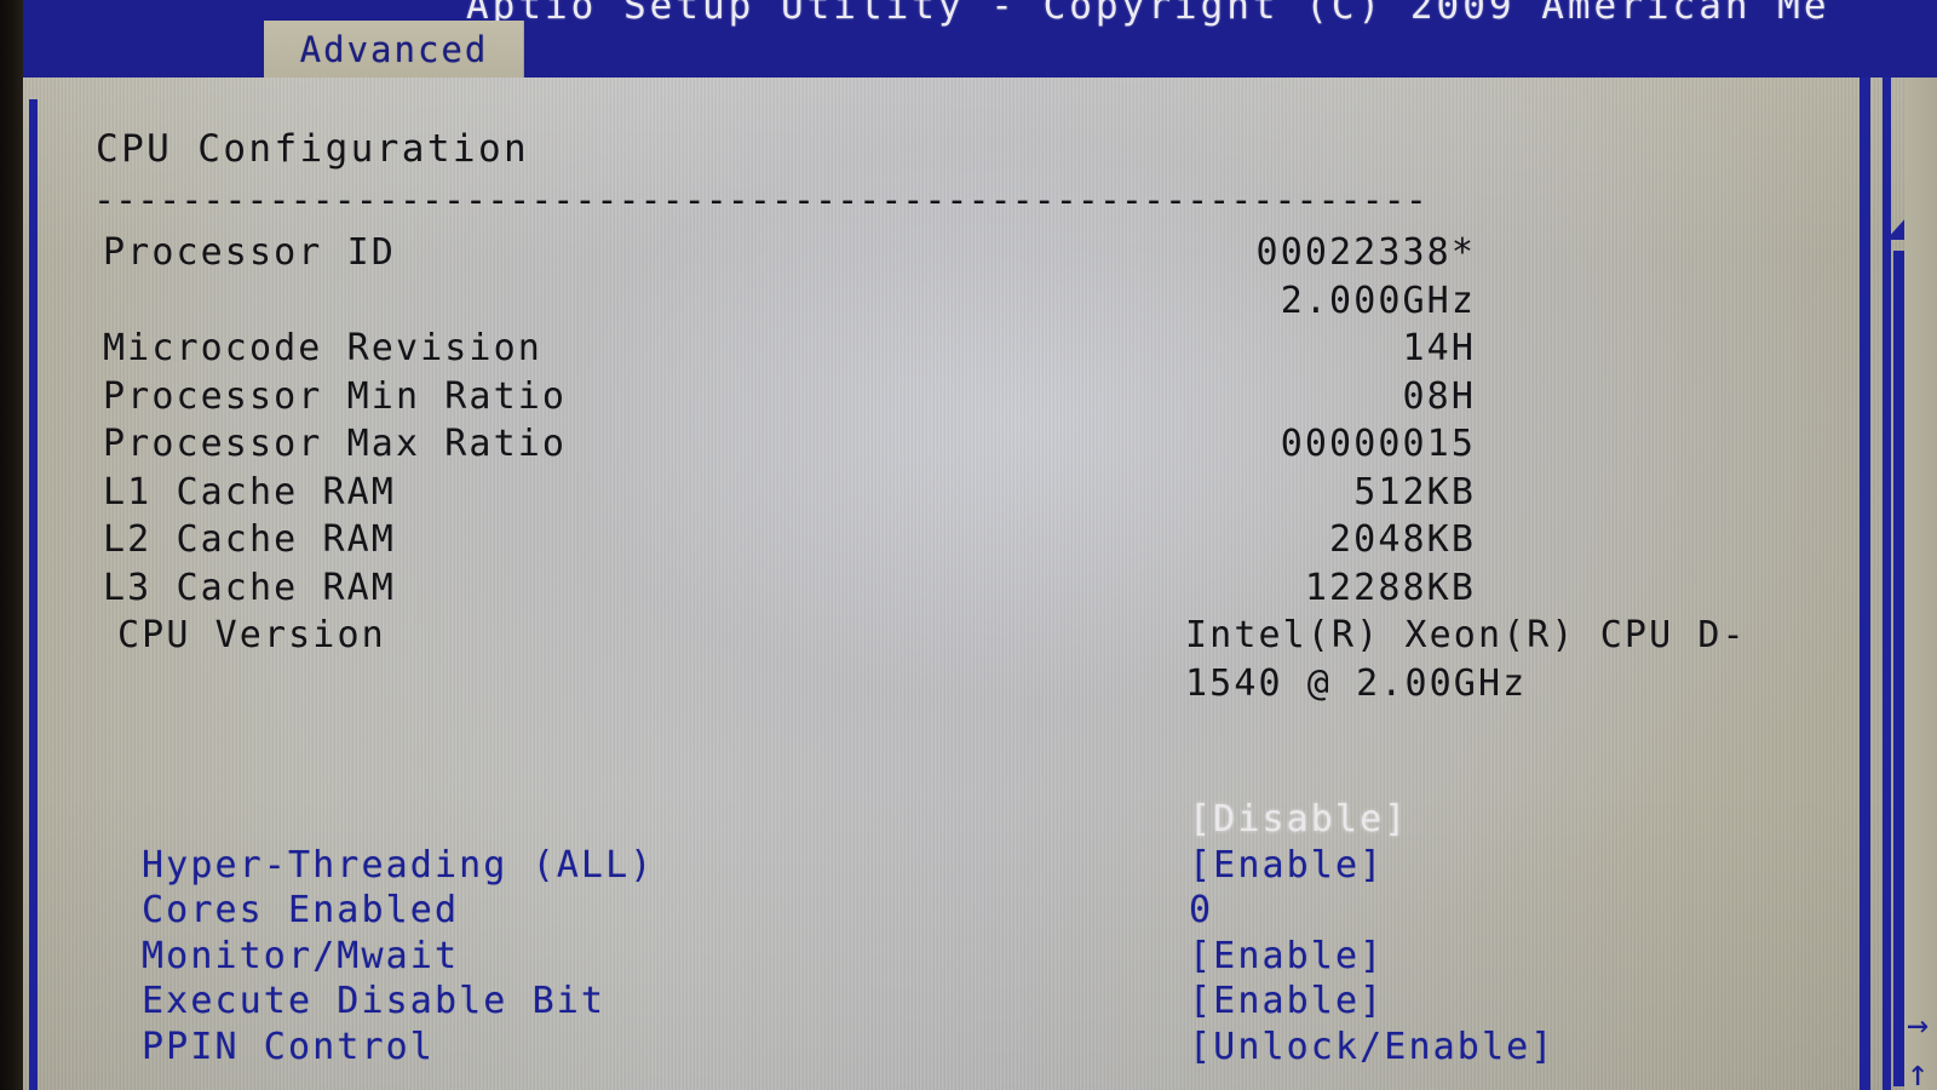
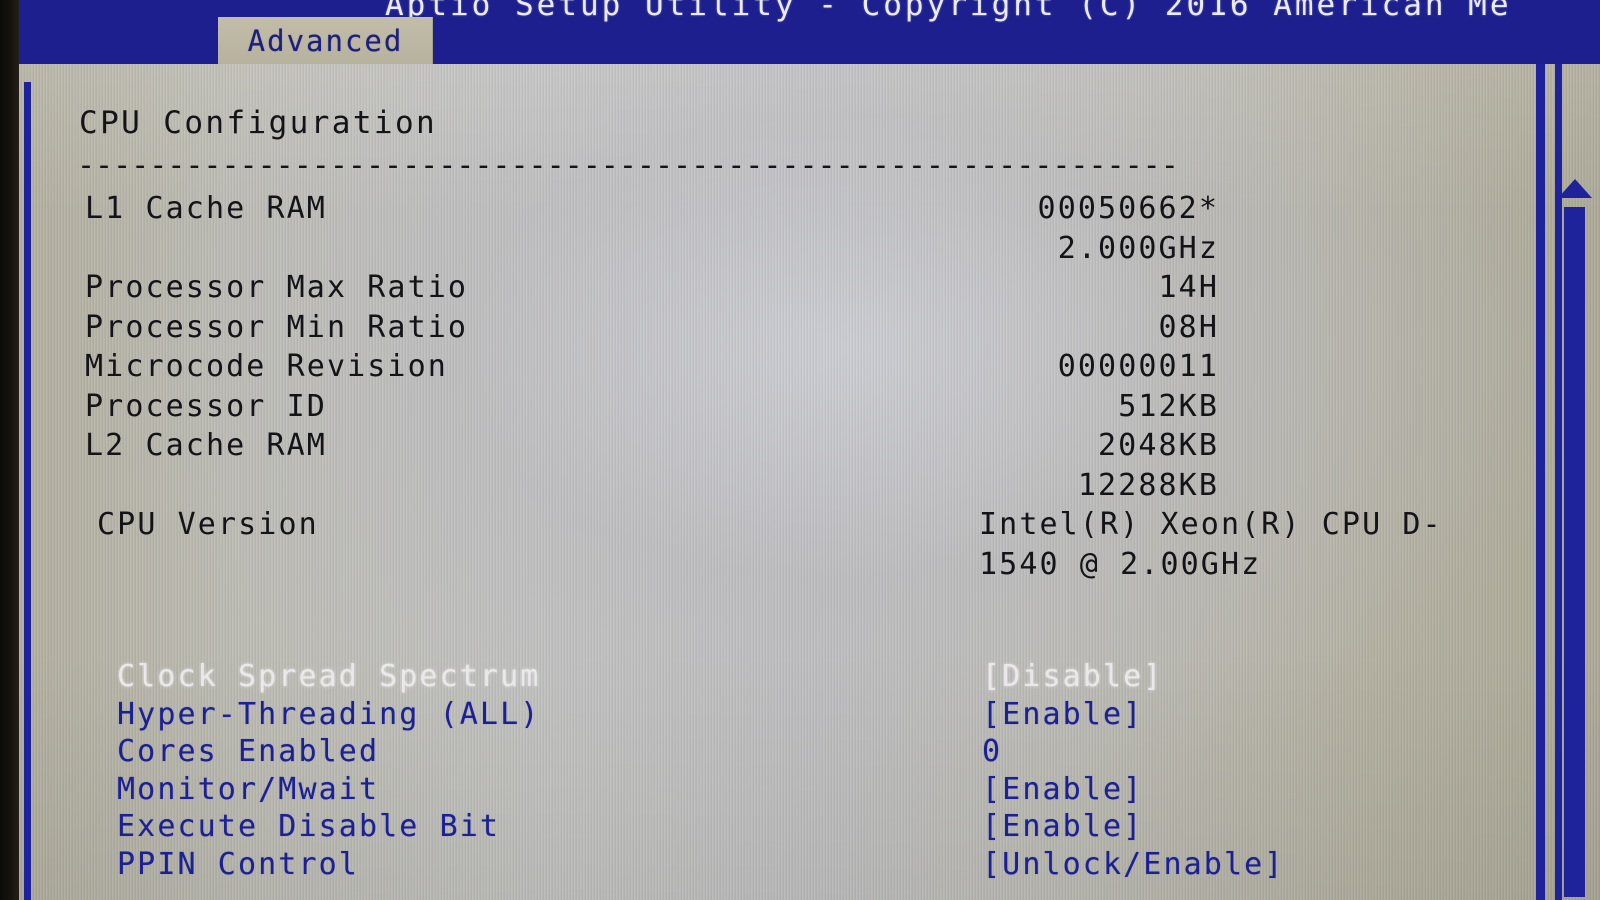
- Aptio Setup Utility - Copyright (C) 2009 American Me
+ Aptio Setup Utility - Copyright (C) 2016 American Me
  Advanced
  CPU Configuration
  -------------------------------------------------------------
- Processor ID
+ L1 Cache RAM
- 00022338*
+ 00050662*
  2.000GHz
- Microcode Revision
+ Processor Max Ratio
  14H
  Processor Min Ratio
  08H
- Processor Max Ratio
+ Microcode Revision
- 00000015
+ 00000011
- L1 Cache RAM
+ Processor ID
  512KB
  L2 Cache RAM
  2048KB
- L3 Cache RAM
  12288KB
  CPU Version
  Intel(R) Xeon(R) CPU D-1540 @ 2.00GHz
+ Clock Spread Spectrum
  [Disable]
  Hyper-Threading (ALL)
  [Enable]
  Cores Enabled
  0
  Monitor/Mwait
  [Enable]
  Execute Disable Bit
  [Enable]
  PPIN Control
  [Unlock/Enable]
- →
- ↑
